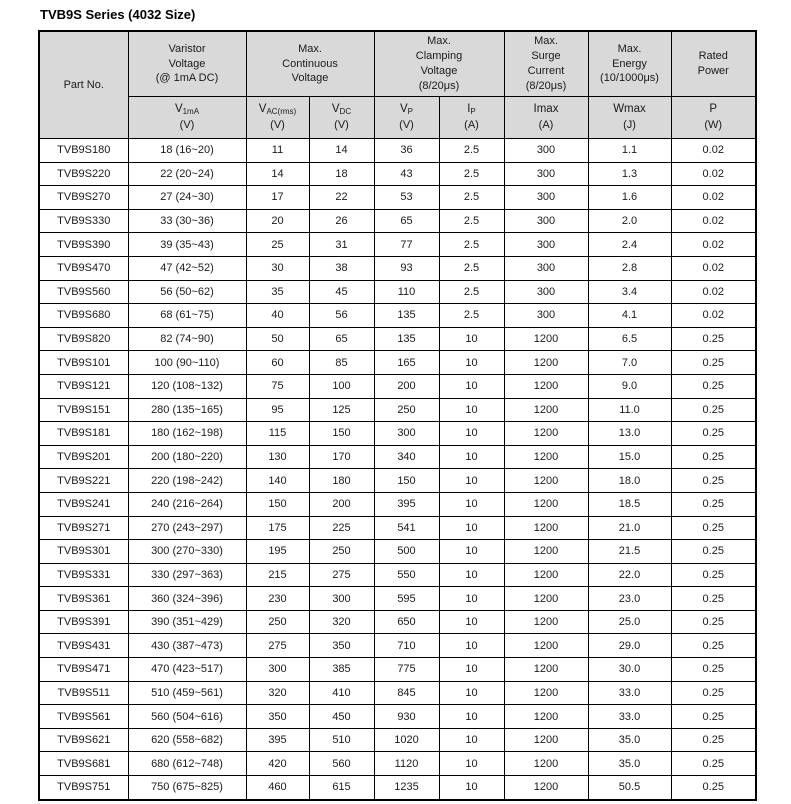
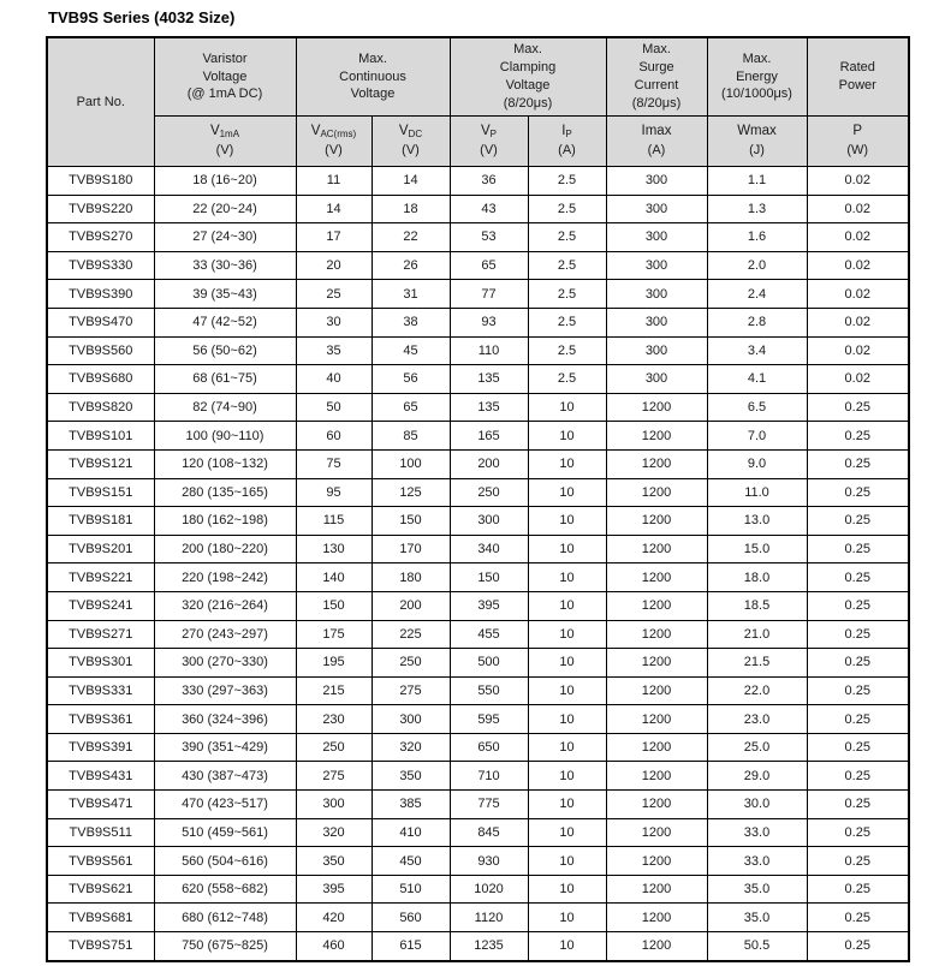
  TVB9S Series (4032 Size)
  Part No.	Varistor Voltage (@ 1mA DC)	Max. Continuous Voltage	Max. Clamping Voltage (8/20μs)	Max. Surge Current (8/20μs)	Max. Energy (10/1000μs)	Rated Power
  V1mA(V)	VAC(rms)(V)	VDC(V)	VP(V)	IP(A)	Imax(A)	Wmax(J)	P(W)
  TVB9S180	18 (16~20)	11	14	36	2.5	300	1.1	0.02
  TVB9S220	22 (20~24)	14	18	43	2.5	300	1.3	0.02
  TVB9S270	27 (24~30)	17	22	53	2.5	300	1.6	0.02
  TVB9S330	33 (30~36)	20	26	65	2.5	300	2.0	0.02
  TVB9S390	39 (35~43)	25	31	77	2.5	300	2.4	0.02
  TVB9S470	47 (42~52)	30	38	93	2.5	300	2.8	0.02
  TVB9S560	56 (50~62)	35	45	110	2.5	300	3.4	0.02
  TVB9S680	68 (61~75)	40	56	135	2.5	300	4.1	0.02
  TVB9S820	82 (74~90)	50	65	135	10	1200	6.5	0.25
  TVB9S101	100 (90~110)	60	85	165	10	1200	7.0	0.25
  TVB9S121	120 (108~132)	75	100	200	10	1200	9.0	0.25
  TVB9S151	280 (135~165)	95	125	250	10	1200	11.0	0.25
  TVB9S181	180 (162~198)	115	150	300	10	1200	13.0	0.25
  TVB9S201	200 (180~220)	130	170	340	10	1200	15.0	0.25
  TVB9S221	220 (198~242)	140	180	150	10	1200	18.0	0.25
- TVB9S241	240 (216~264)	150	200	395	10	1200	18.5	0.25
+ TVB9S241	320 (216~264)	150	200	395	10	1200	18.5	0.25
- TVB9S271	270 (243~297)	175	225	541	10	1200	21.0	0.25
+ TVB9S271	270 (243~297)	175	225	455	10	1200	21.0	0.25
  TVB9S301	300 (270~330)	195	250	500	10	1200	21.5	0.25
  TVB9S331	330 (297~363)	215	275	550	10	1200	22.0	0.25
  TVB9S361	360 (324~396)	230	300	595	10	1200	23.0	0.25
  TVB9S391	390 (351~429)	250	320	650	10	1200	25.0	0.25
  TVB9S431	430 (387~473)	275	350	710	10	1200	29.0	0.25
  TVB9S471	470 (423~517)	300	385	775	10	1200	30.0	0.25
  TVB9S511	510 (459~561)	320	410	845	10	1200	33.0	0.25
  TVB9S561	560 (504~616)	350	450	930	10	1200	33.0	0.25
  TVB9S621	620 (558~682)	395	510	1020	10	1200	35.0	0.25
  TVB9S681	680 (612~748)	420	560	1120	10	1200	35.0	0.25
  TVB9S751	750 (675~825)	460	615	1235	10	1200	50.5	0.25
